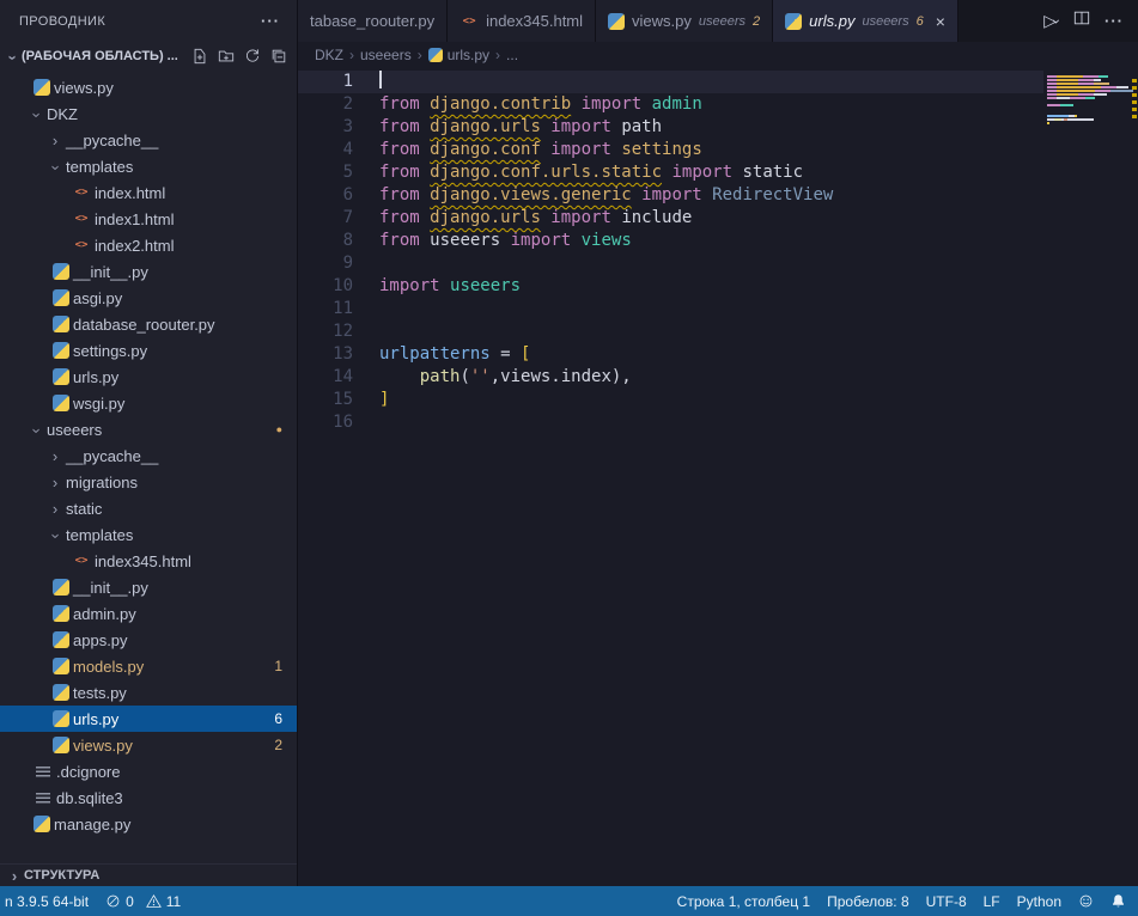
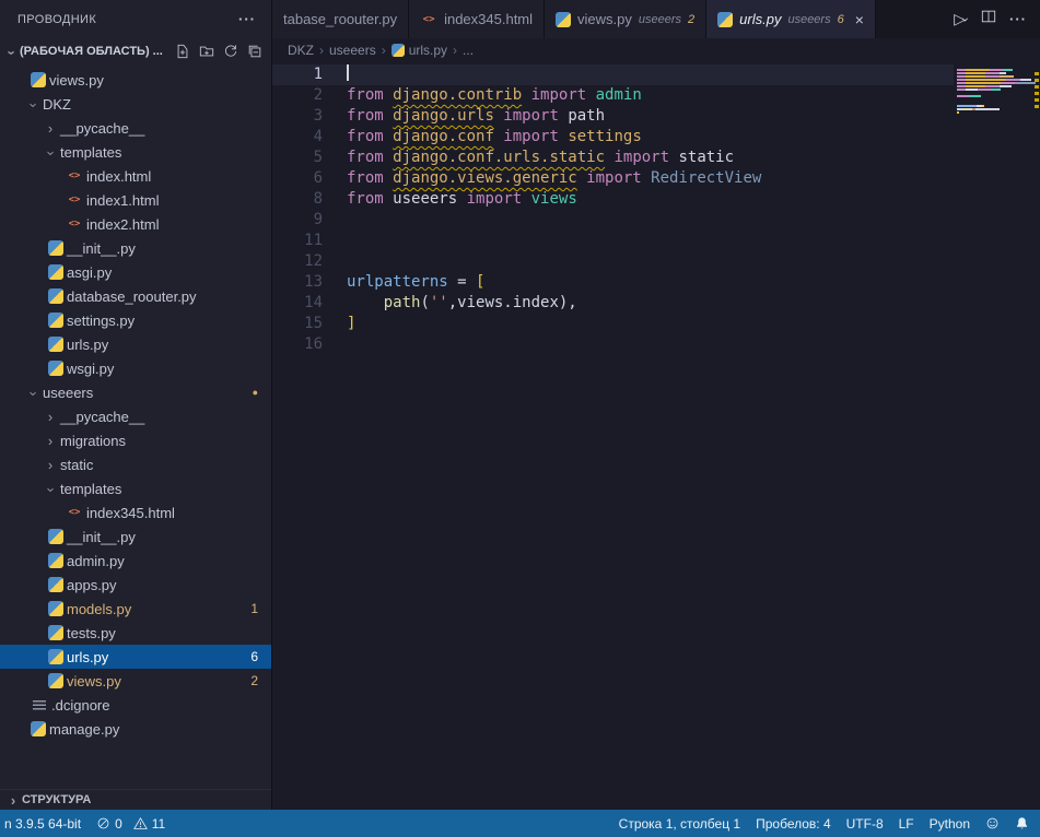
  ПРОВОДНИК
  ···
  (РАБОЧАЯ ОБЛАСТЬ) ...
  views.py
  DKZ
  ›
  __pycache__
  templates
  <>
  index.html
  <>
  index1.html
  <>
  index2.html
  __init__.py
  asgi.py
  database_roouter.py
  settings.py
  urls.py
  wsgi.py
  useeers
  ●
  ›
  __pycache__
  ›
  migrations
  ›
  static
  templates
  <>
  index345.html
  __init__.py
  admin.py
  apps.py
  models.py
  1
  tests.py
  urls.py
  6
  views.py
  2
  .dcignore
- db.sqlite3
  manage.py
  ›
  СТРУКТУРА
  tabase_roouter.py
  <>
  index345.html
  views.py
  useeers
  2
  urls.py
  useeers
  6
  ×
  ▷
  ···
  DKZ
  ›
  useeers
  ›
  urls.py
  ›
  ...
  1
  2
  from django.contrib import admin
  3
  from django.urls import path
  4
  from django.conf import settings
  5
  from django.conf.urls.static import static
  6
  from django.views.generic import RedirectView
- 7
- from django.urls import include
  8
  from useeers import views
  9
- 10
- import useeers
  11
  12
  13
  urlpatterns = [
  14
  path('',views.index),
  15
  ]
  16
  n 3.9.5 64-bit
  0
  11
  Строка 1, столбец 1
- Пробелов: 8
+ Пробелов: 4
  UTF-8
  LF
  Python
